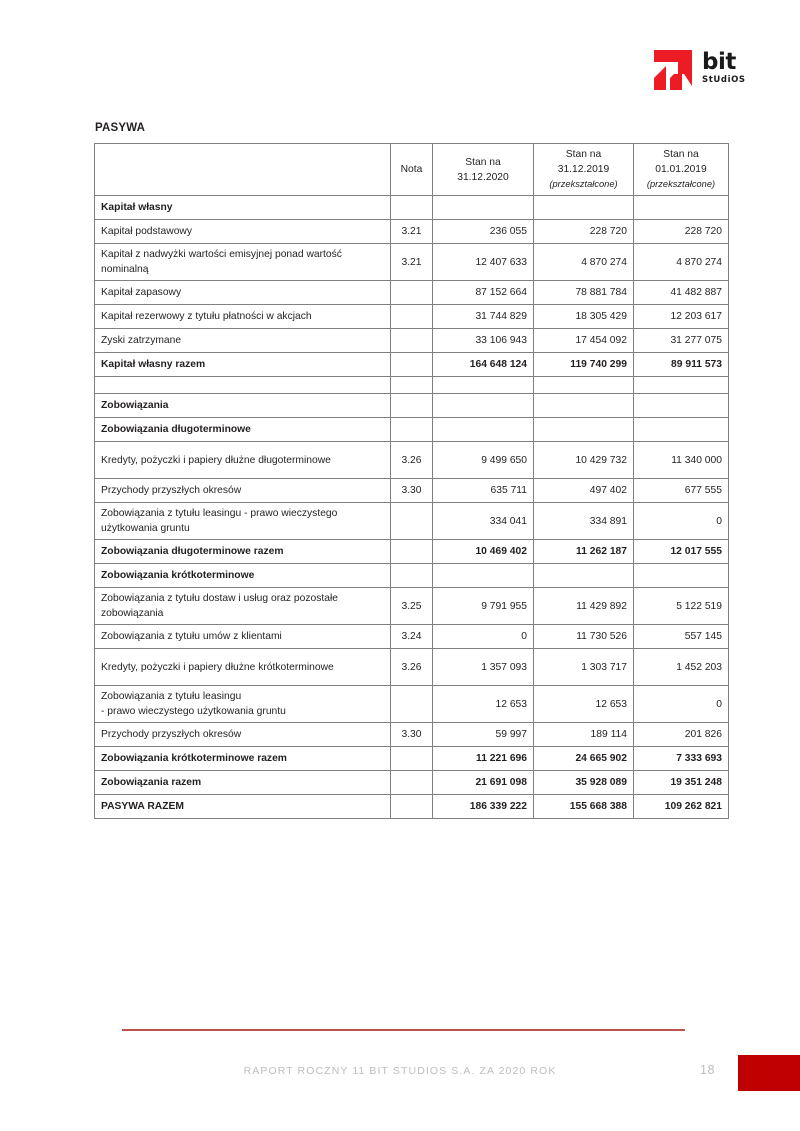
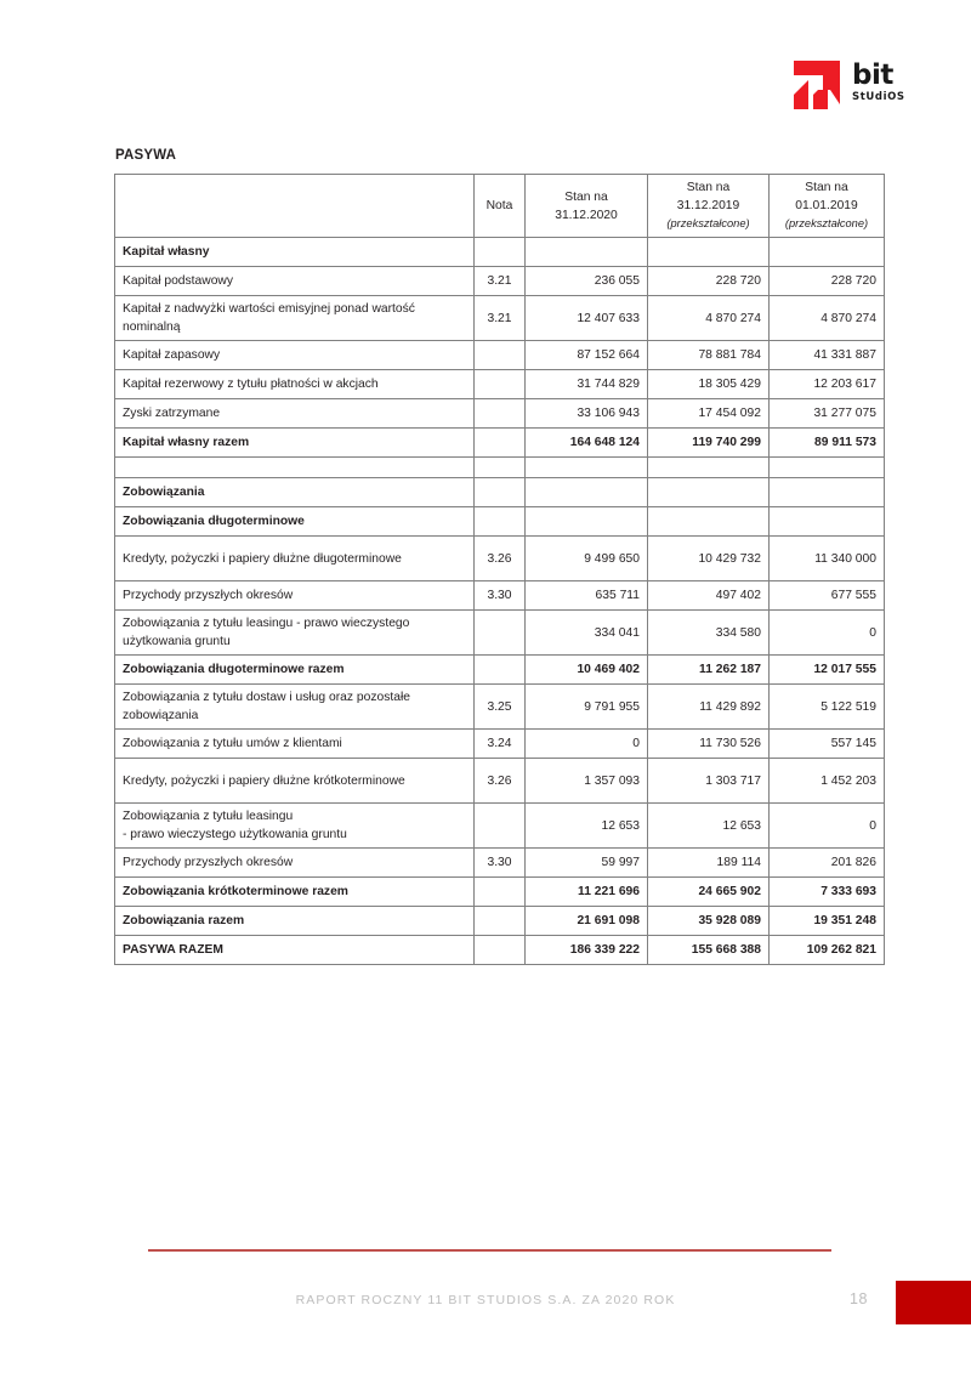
  bit
  StUdiOS
  PASYWA
  	Nota	Stan na 31.12.2020	Stan na 31.12.2019 (przekształcone)	Stan na 01.01.2019 (przekształcone)
  Kapitał własny
  Kapitał podstawowy	3.21	236 055	228 720	228 720
  Kapitał z nadwyżki wartości emisyjnej ponad wartość nominalną	3.21	12 407 633	4 870 274	4 870 274
- Kapitał zapasowy		87 152 664	78 881 784	41 482 887
+ Kapitał zapasowy		87 152 664	78 881 784	41 331 887
  Kapitał rezerwowy z tytułu płatności w akcjach		31 744 829	18 305 429	12 203 617
  Zyski zatrzymane		33 106 943	17 454 092	31 277 075
  Kapitał własny razem		164 648 124	119 740 299	89 911 573
  Zobowiązania
  Zobowiązania długoterminowe
  Kredyty, pożyczki i papiery dłużne długoterminowe	3.26	9 499 650	10 429 732	11 340 000
  Przychody przyszłych okresów	3.30	635 711	497 402	677 555
- Zobowiązania z tytułu leasingu - prawo wieczystego użytkowania gruntu		334 041	334 891	0
+ Zobowiązania z tytułu leasingu - prawo wieczystego użytkowania gruntu		334 041	334 580	0
  Zobowiązania długoterminowe razem		10 469 402	11 262 187	12 017 555
- Zobowiązania krótkoterminowe
  Zobowiązania z tytułu dostaw i usług oraz pozostałe zobowiązania	3.25	9 791 955	11 429 892	5 122 519
  Zobowiązania z tytułu umów z klientami	3.24	0	11 730 526	557 145
  Kredyty, pożyczki i papiery dłużne krótkoterminowe	3.26	1 357 093	1 303 717	1 452 203
  Zobowiązania z tytułu leasingu- prawo wieczystego użytkowania gruntu		12 653	12 653	0
  Przychody przyszłych okresów	3.30	59 997	189 114	201 826
  Zobowiązania krótkoterminowe razem		11 221 696	24 665 902	7 333 693
  Zobowiązania razem		21 691 098	35 928 089	19 351 248
  PASYWA RAZEM		186 339 222	155 668 388	109 262 821
  RAPORT ROCZNY 11 BIT STUDIOS S.A. ZA 2020 ROK
  18
